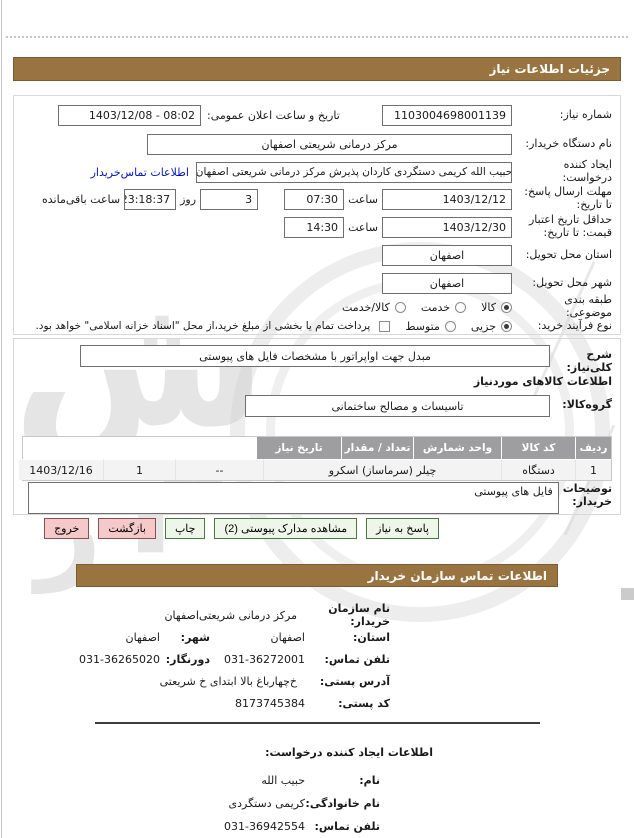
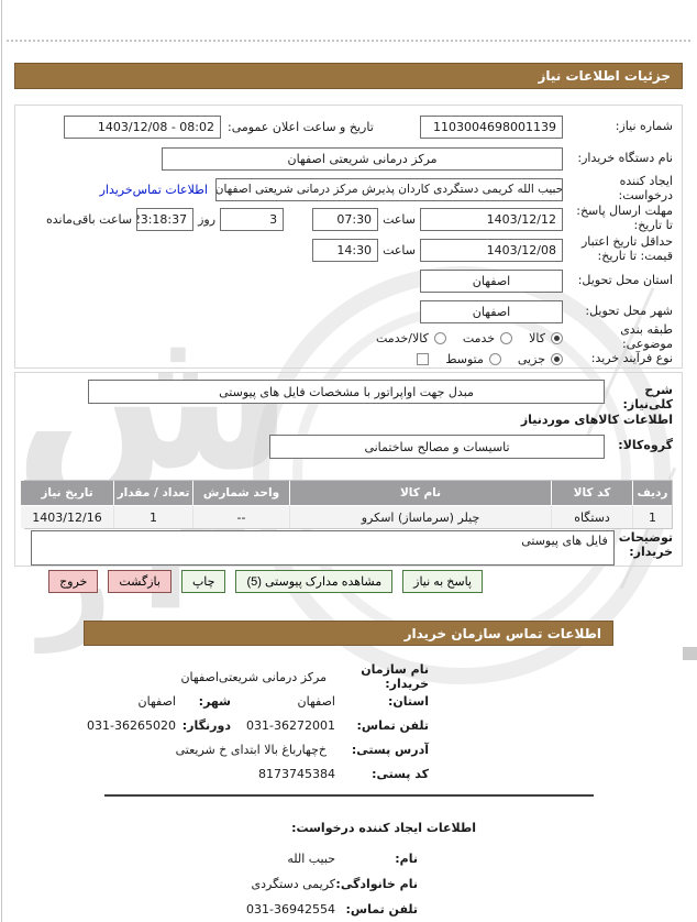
  جزئیات اطلاعات نیاز
  شماره نیاز:
  1103004698001139
  تاریخ و ساعت اعلان عمومی:
  1403/12/08 - 08:02
  نام دستگاه خریدار:
  مرکز درمانی شریعتی اصفهان
  ایجاد کننده درخواست:
  حبیب الله کریمی دستگردی کاردان پذیرش مرکز درمانی شریعتی اصفهان
  اطلاعات تماس‌خریدار
  مهلت ارسال پاسخ: تا تاریخ:
  1403/12/12
  ساعت
  07:30
  3
  روز
  23:18:37
  ساعت باقی‌مانده
  حداقل تاریخ اعتبار قیمت: تا تاریخ:
- 1403/12/30
+ 1403/12/08
  ساعت
  14:30
  استان محل تحویل:
  اصفهان
  شهر محل تحویل:
  اصفهان
  طبقه بندی موضوعی:
  کالا
  خدمت
  کالا/خدمت
  نوع فرآیند خرید:
  جزیی
  متوسط
- پرداخت تمام یا بخشی از مبلغ خرید،از محل "اسناد خزانه اسلامی" خواهد بود.
  شرح کلی‌نیاز:
  مبدل جهت اواپراتور با مشخصات فایل های پیوستی
  اطلاعات کالاهای موردنیاز
  گروه‌کالا:
  تاسیسات و مصالح ساختمانی
  ردیف
  کد کالا
+ نام کالا
  واحد شمارش
  تعداد / مقدار
  تاریخ نیاز
  1
  دستگاه
  چیلر (سرماساز) اسکرو
  --
  1
  1403/12/16
  توضیحات خریدار:
  فایل های پیوستی
  پاسخ به نیاز
- مشاهده مدارک پیوستی (2)
+ مشاهده مدارک پیوستی (5)
  چاپ
  بازگشت
  خروج
  اطلاعات تماس سازمان خریدار
  نام سازمان خریدار:
  مرکز درمانی شریعتی‌اصفهان
  استان:
  اصفهان
  شهر:
  اصفهان
  تلفن تماس:
  031-36272001
  دورنگار:
  031-36265020
  آدرس پستی:
  خ‌چهارباغ بالا ابتدای خ شریعتی
  کد پستی:
  8173745384
  اطلاعات ایجاد کننده درخواست:
  نام:
  حبیب الله
  نام خانوادگی:
  کریمی دستگردی
  تلفن تماس:
  031-36942554
